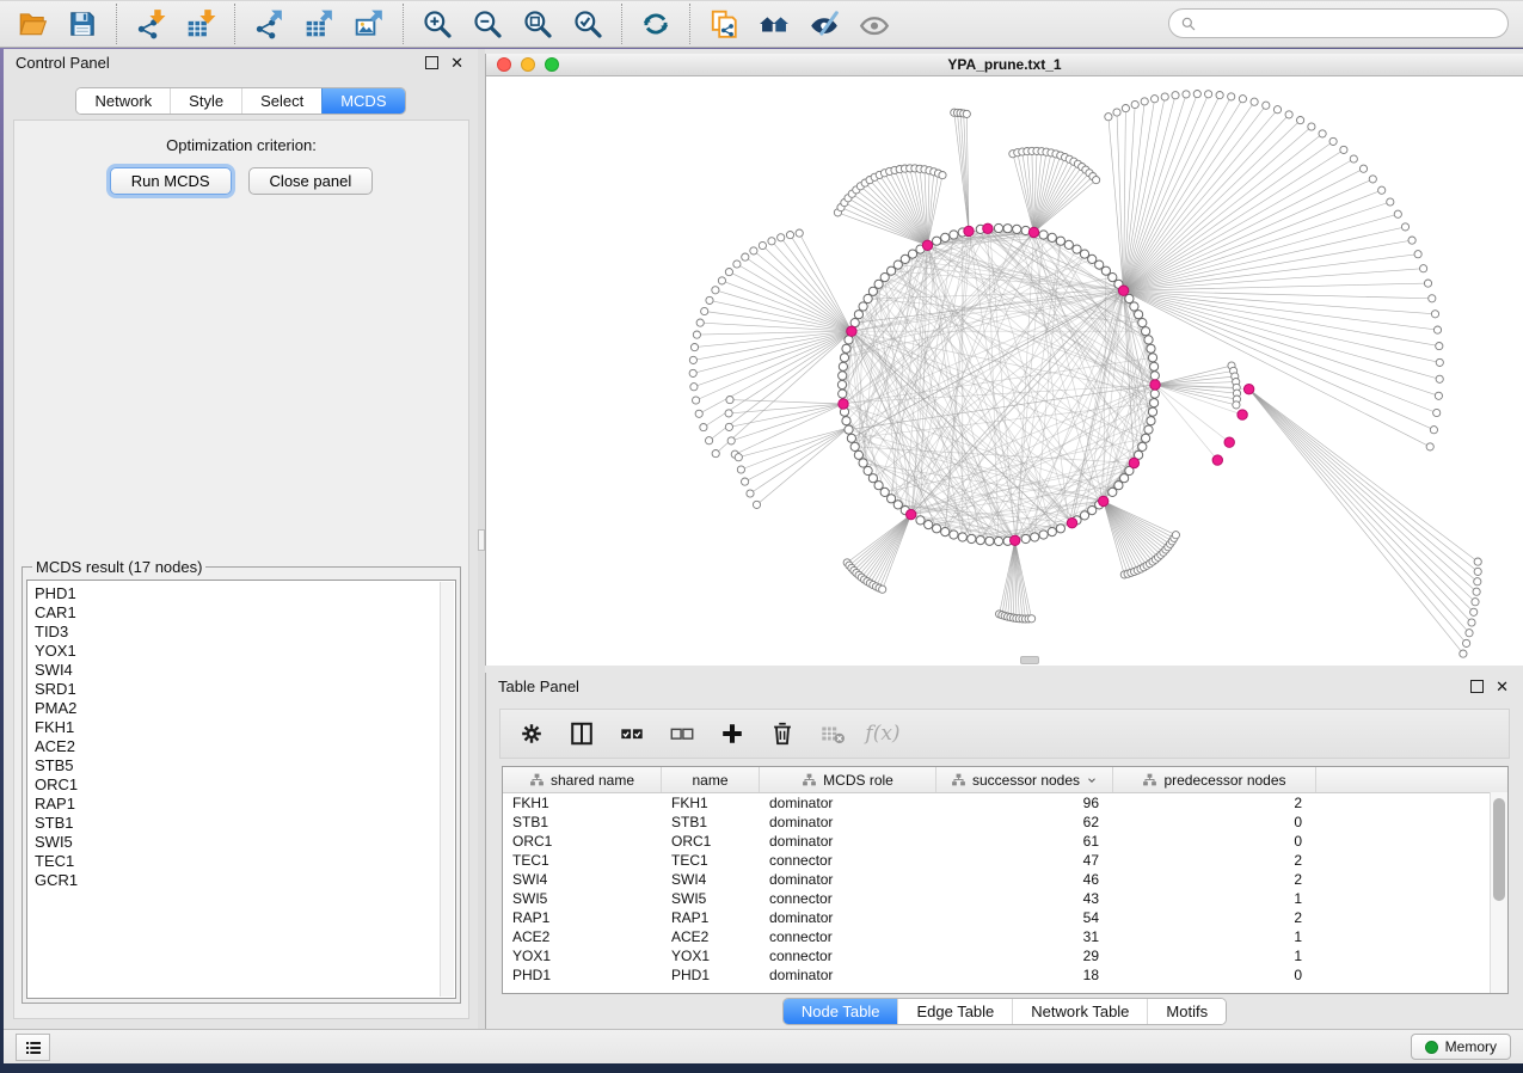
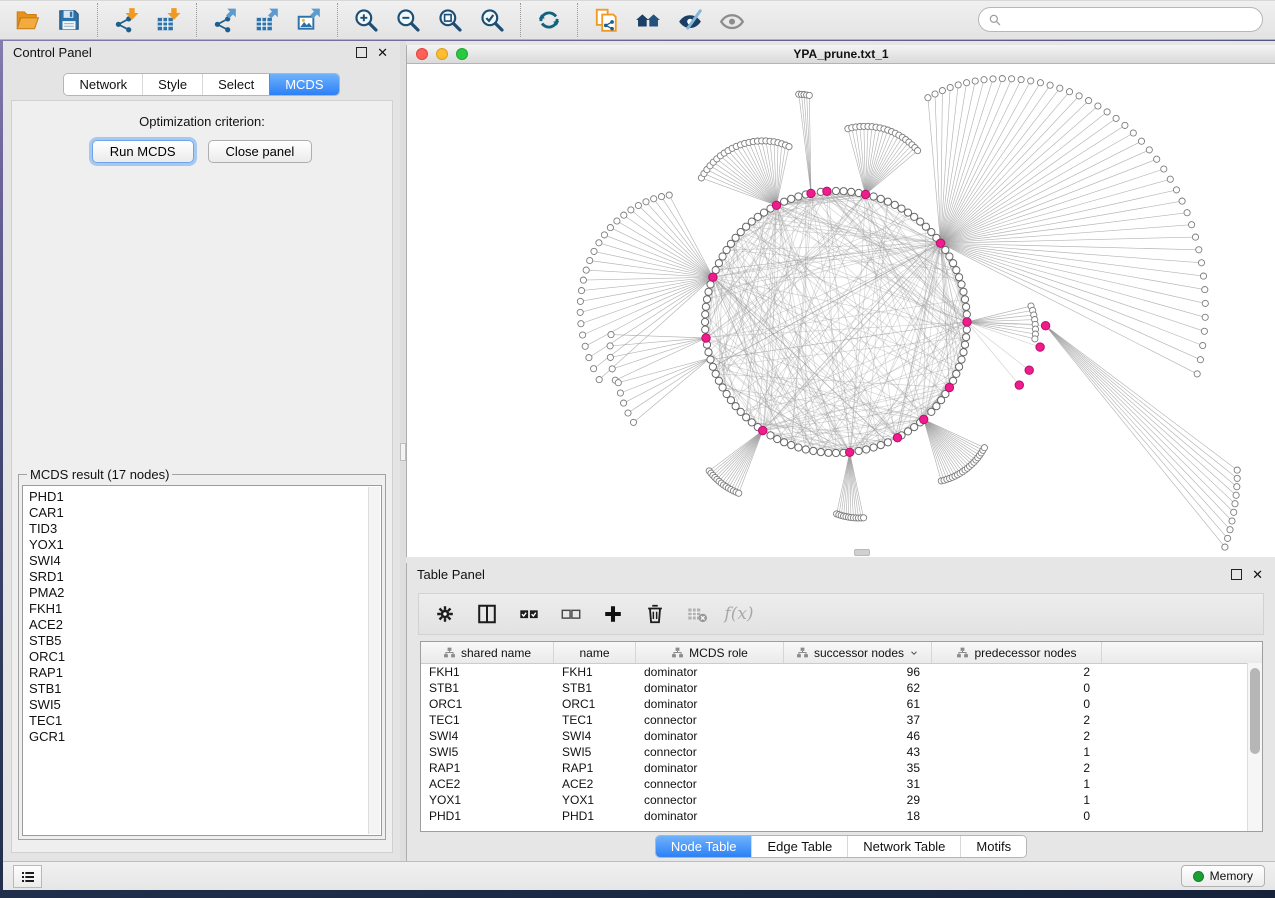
  Control Panel
  ✕
  Network
  Style
  Select
  MCDS
  Optimization criterion:
  Run MCDS
  Close panel
  MCDS result (17 nodes)
  PHD1
  CAR1
  TID3
  YOX1
  SWI4
  SRD1
  PMA2
  FKH1
  ACE2
  STB5
  ORC1
  RAP1
  STB1
  SWI5
  TEC1
  GCR1
  YPA_prune.txt_1
  Table Panel
  ✕
  f(x)
  shared name
  name
  MCDS role
  successor nodes
  predecessor nodes
  FKH1
  FKH1
  dominator
  96
  2
  STB1
  STB1
  dominator
  62
  0
  ORC1
  ORC1
  dominator
  61
  0
  TEC1
  TEC1
  connector
- 47
+ 37
  2
  SWI4
  SWI4
  dominator
  46
  2
  SWI5
  SWI5
  connector
  43
  1
  RAP1
  RAP1
  dominator
- 54
+ 35
  2
  ACE2
  ACE2
  connector
  31
  1
  YOX1
  YOX1
  connector
  29
  1
  PHD1
  PHD1
  dominator
  18
  0
  Node Table
  Edge Table
  Network Table
  Motifs
  Memory
